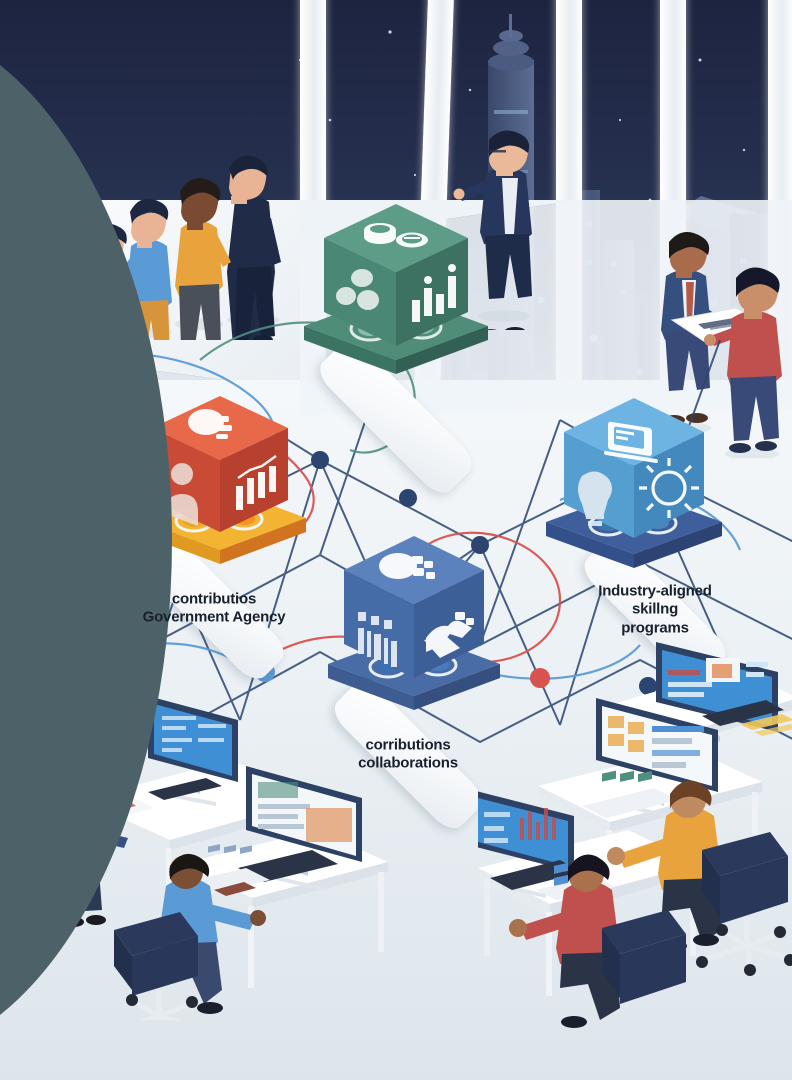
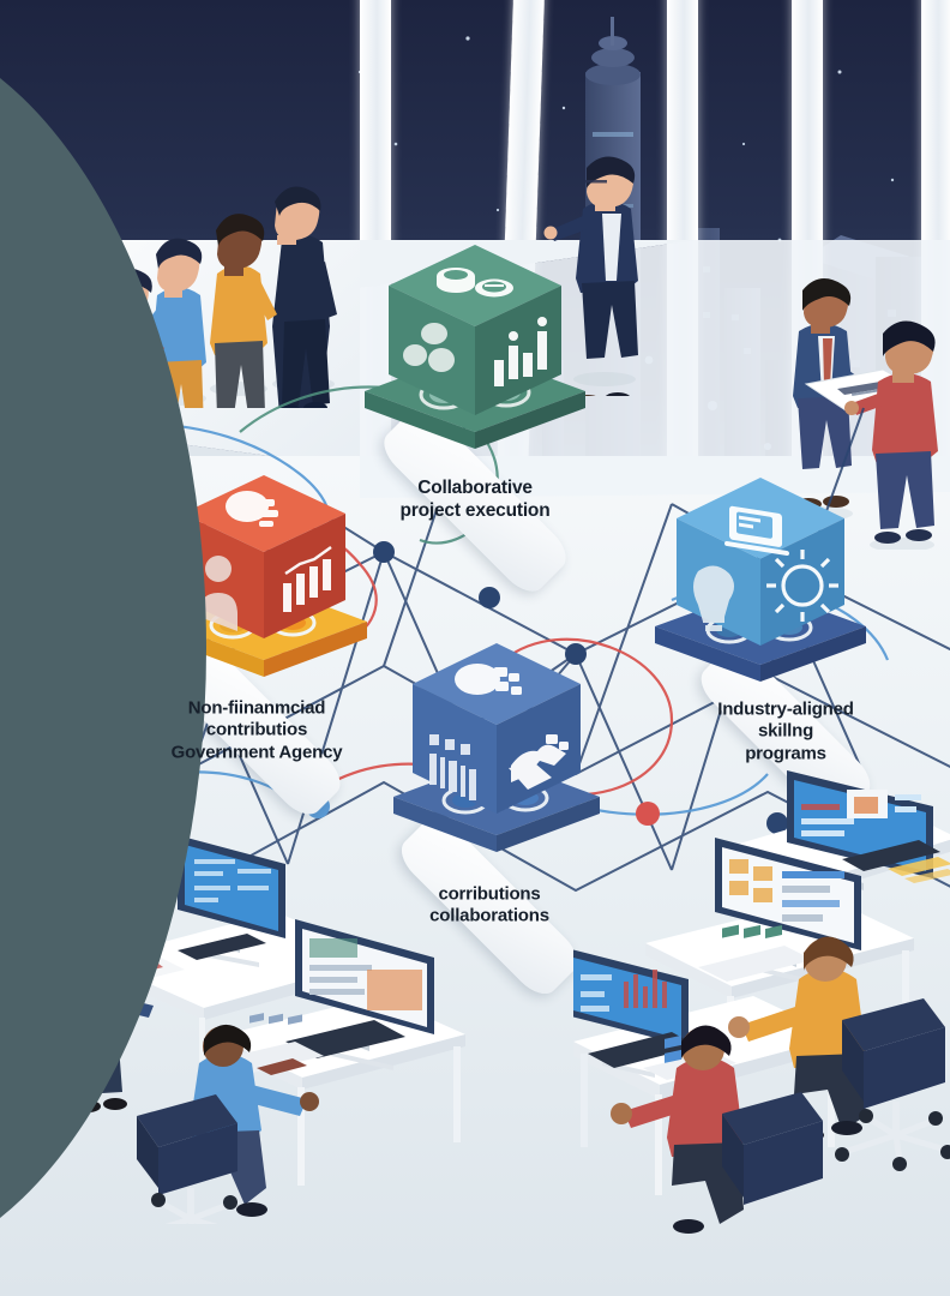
+ Collaborative
+ project execution
+ Non-fiinanmciad
  contributios
  Government Agency
  Industry-aligned
  skillng
  programs
  corributions
  collaborations
